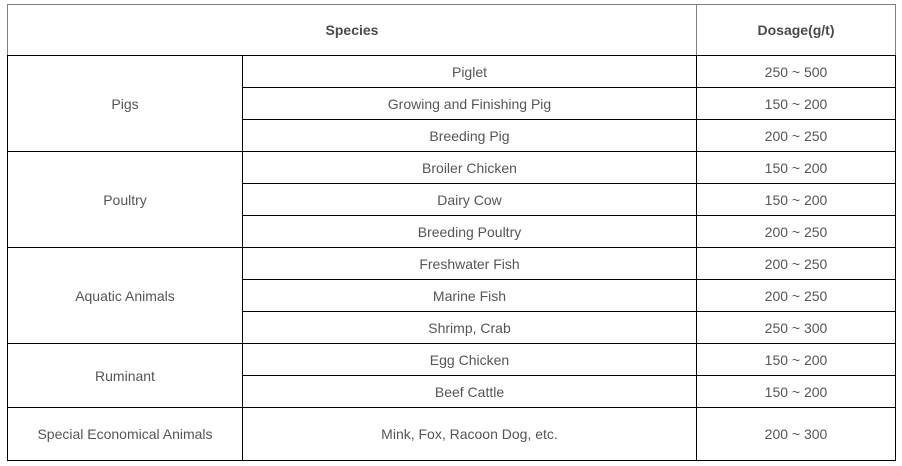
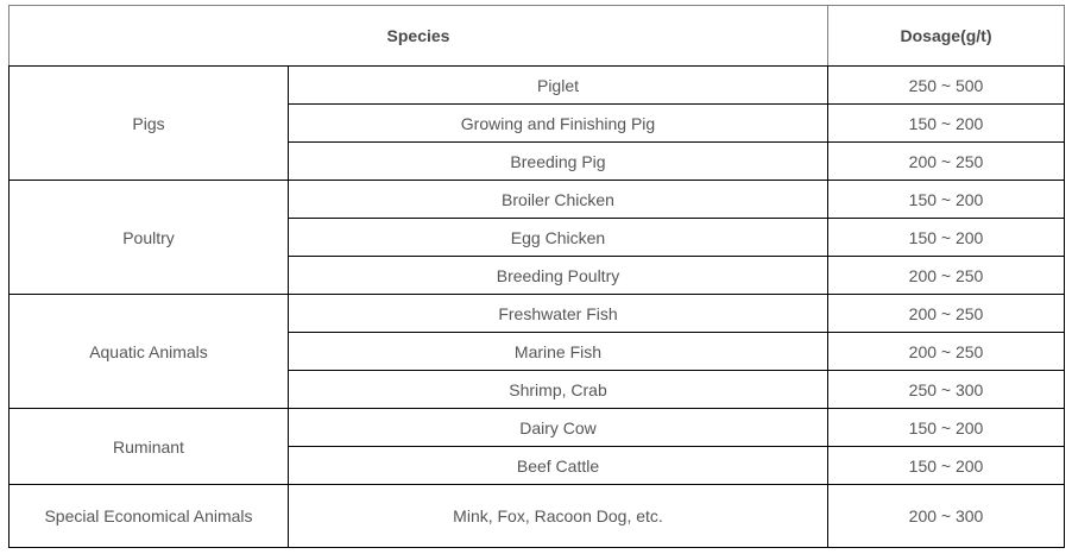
  Species	Dosage(g/t)
  Pigs	Piglet	250 ~ 500
  Growing and Finishing Pig	150 ~ 200
  Breeding Pig	200 ~ 250
  Poultry	Broiler Chicken	150 ~ 200
- Dairy Cow	150 ~ 200
+ Egg Chicken	150 ~ 200
  Breeding Poultry	200 ~ 250
  Aquatic Animals	Freshwater Fish	200 ~ 250
  Marine Fish	200 ~ 250
  Shrimp, Crab	250 ~ 300
- Ruminant	Egg Chicken	150 ~ 200
+ Ruminant	Dairy Cow	150 ~ 200
  Beef Cattle	150 ~ 200
  Special Economical Animals	Mink, Fox, Racoon Dog, etc.	200 ~ 300
